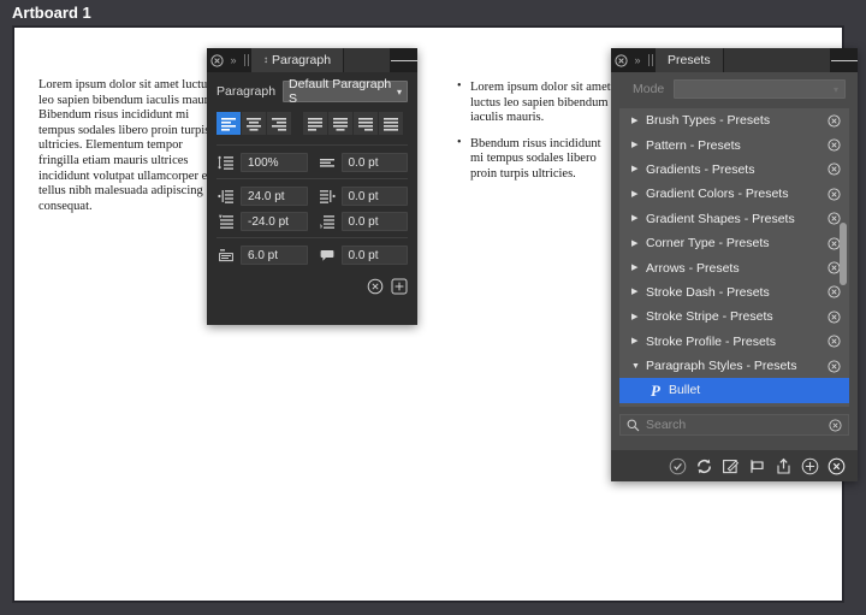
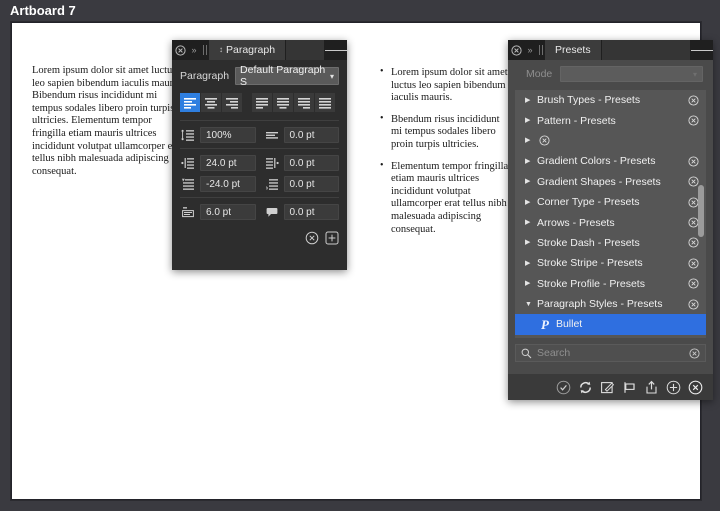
- Artboard 1
+ Artboard 7
  Lorem ipsum dolor sit amet luctu leo sapien bibendum iaculis mau Bibendum risus incididunt mi tempus sodales libero proin turpi ultricies. Elementum tempor fringilla etiam mauris ultrices incididunt volutpat ullamcorper e tellus nibh malesuada adipiscing consequat.
  Lorem ipsum dolor sit amet luctus leo sapien bibendum iaculis mauris.
  Bbendum risus incididunt mi tempus sodales libero proin turpis ultricies.
+ Elementum tempor fringilla etiam mauris ultrices incididunt volutpat ullamcorper erat tellus nibh malesuada adipiscing consequat.
  »
  ↕
  Paragraph
  Paragraph
  Default Paragraph S
  ▾
  100%
  0.0 pt
  24.0 pt
  0.0 pt
  -24.0 pt
  0.0 pt
  6.0 pt
  0.0 pt
  »
  Presets
  Mode
  Brush Types - Presets
  Pattern - Presets
- Gradients - Presets
  Gradient Colors - Presets
  Gradient Shapes - Presets
  Corner Type - Presets
  Arrows - Presets
  Stroke Dash - Presets
  Stroke Stripe - Presets
  Stroke Profile - Presets
  Paragraph Styles - Presets
  P
  Bullet
  Search
